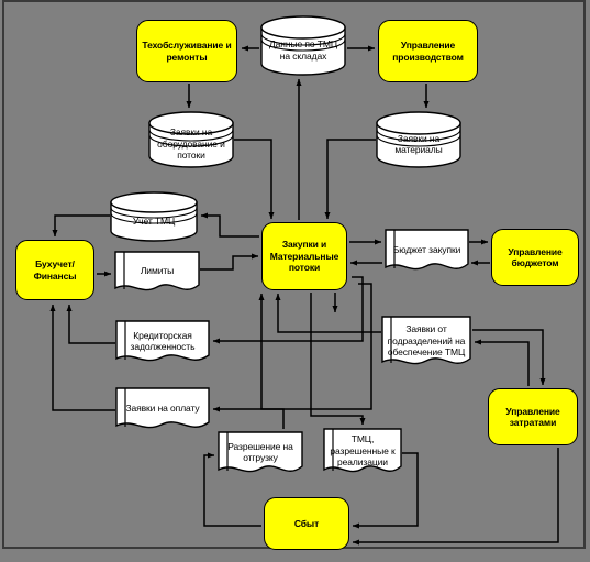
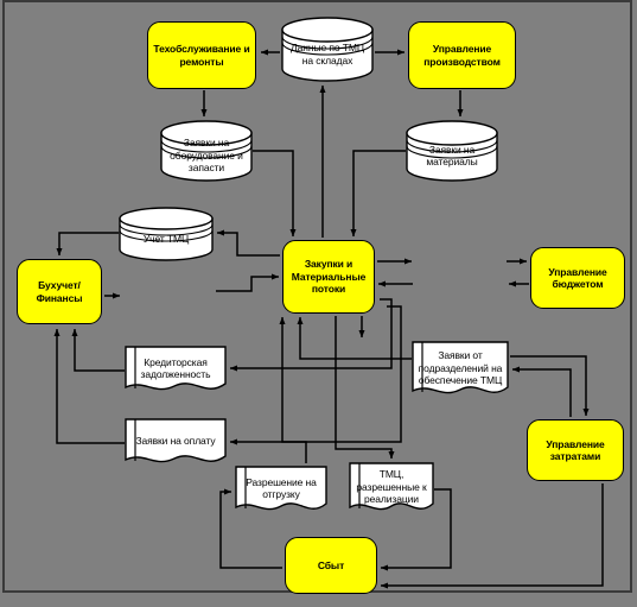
  Техобслуживание и ремонты
  Управление производством
  Бухучет/ Финансы
  Закупки и Материальные потоки
  Управление бюджетом
  Управление затратами
  Сбыт
  Данные по ТМЦ на складах
- Заявки на оборудование и потоки
+ Заявки на оборудование и запасти
  Заявки на материалы
  Учет ТМЦ
- Лимиты
- Бюджет закупки
  Кредиторская задолженность
  Заявки от подразделений на обеспечение ТМЦ
  Заявки на оплату
  Разрешение на отгрузку
  ТМЦ, разрешенные к реализации
